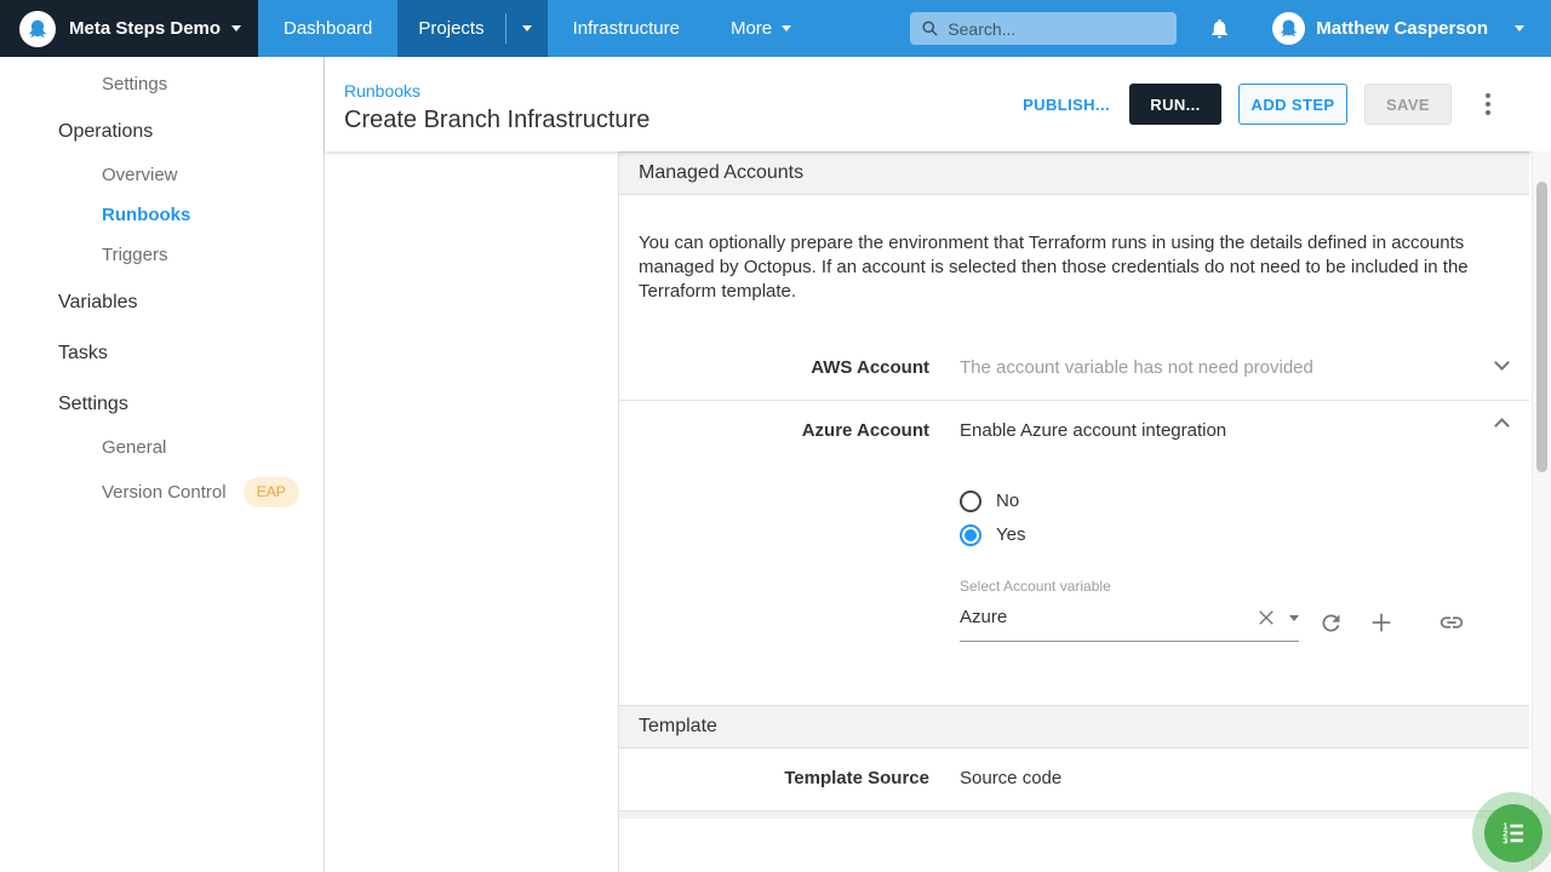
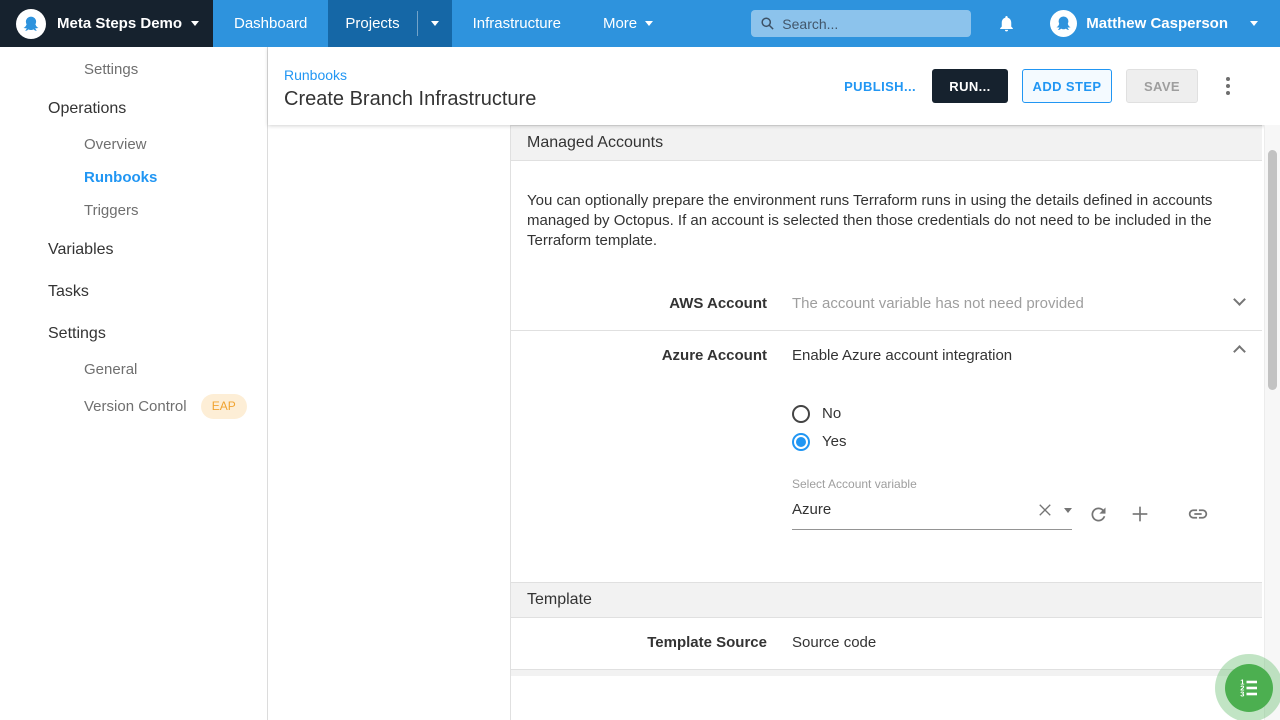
  Meta Steps Demo
  Dashboard
  Projects
  Infrastructure
  More
  Search...
  Matthew Casperson
  Settings
  Operations
  Overview
  Runbooks
  Triggers
  Variables
  Tasks
  Settings
  General
  Version Control EAP
  Runbooks
  Create Branch Infrastructure
  PUBLISH...
  RUN...
  ADD STEP
  SAVE
  Managed Accounts
- You can optionally prepare the environment that Terraform runs in using the details defined in accounts managed by Octopus. If an account is selected then those credentials do not need to be included in the Terraform template.
+ You can optionally prepare the environment runs Terraform runs in using the details defined in accounts managed by Octopus. If an account is selected then those credentials do not need to be included in the Terraform template.
  AWS Account
  The account variable has not need provided
  Azure Account
  Enable Azure account integration
  No
  Yes
  Select Account variable
  Azure
  Template
  Template Source
  Source code
  1
  2
  3
